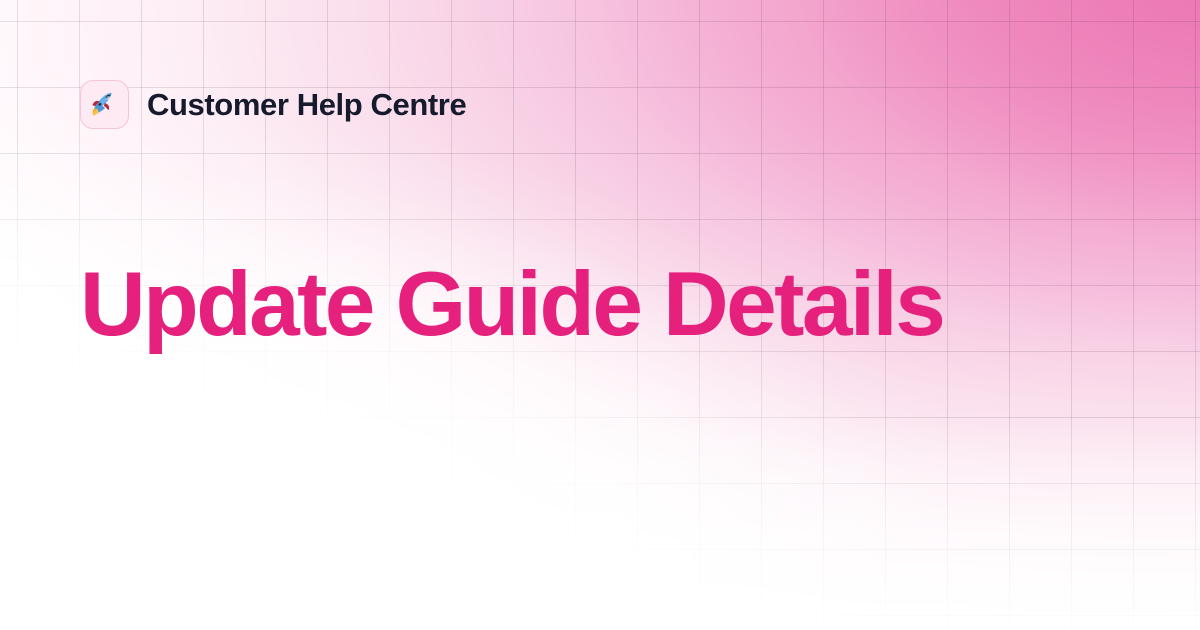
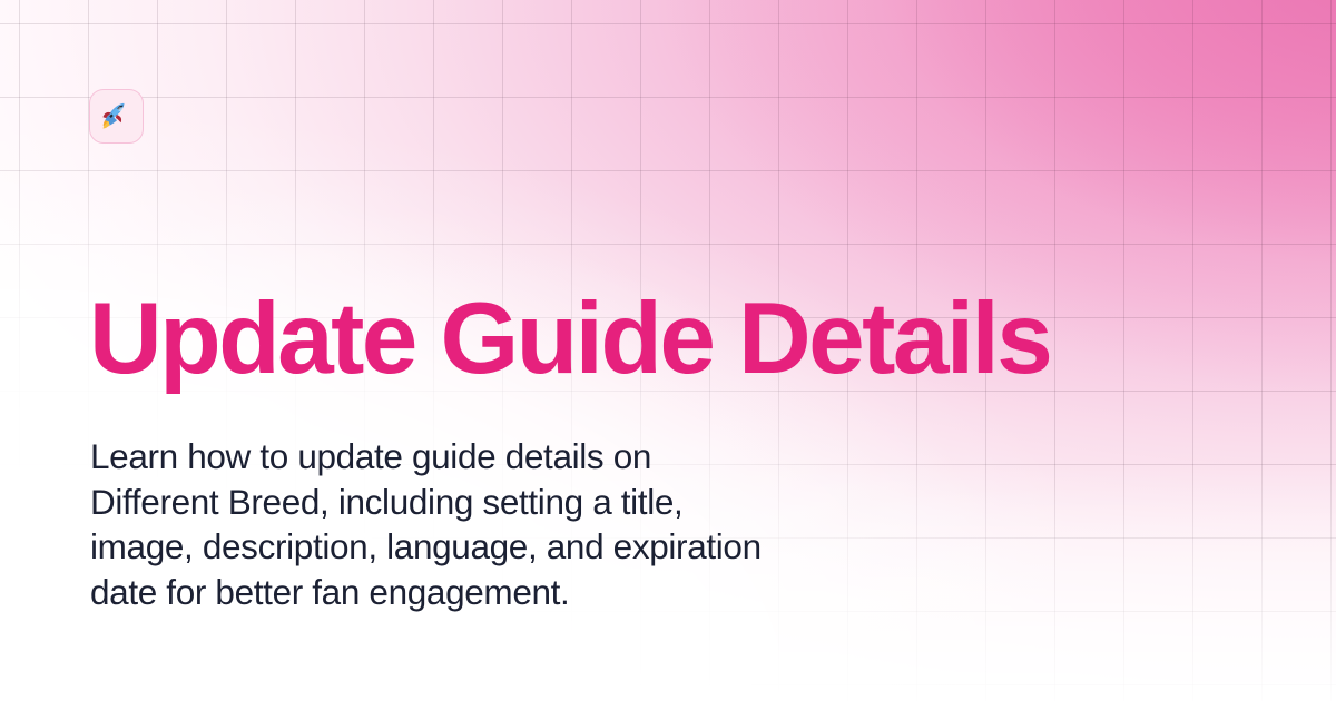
- Customer Help Centre
  Update Guide Details
+ Learn how to update guide details on
+ Different Breed, including setting a title,
+ image, description, language, and expiration
+ date for better fan engagement.
